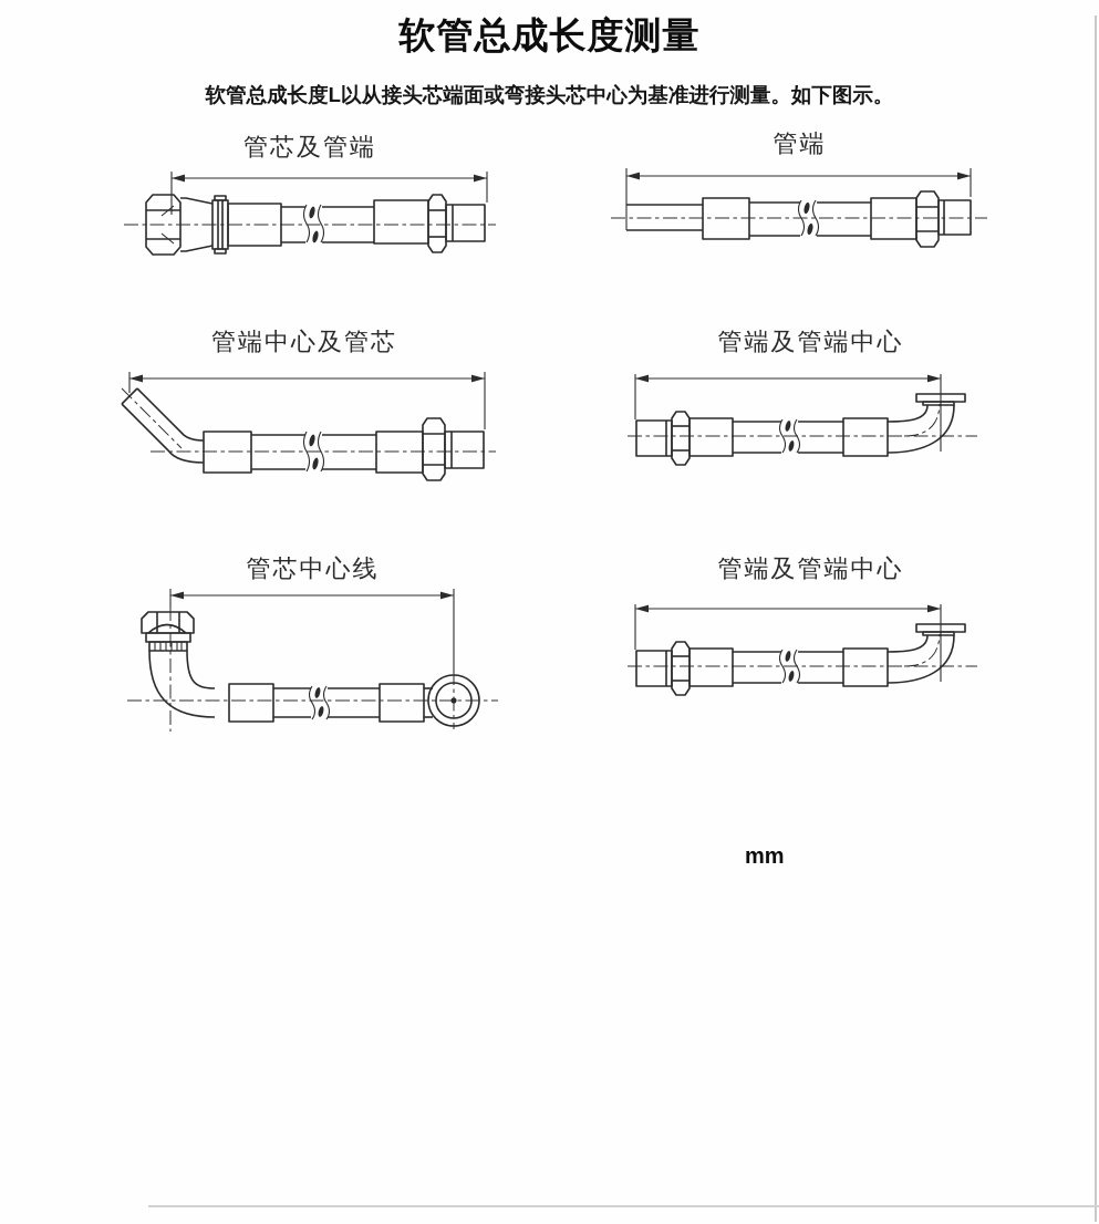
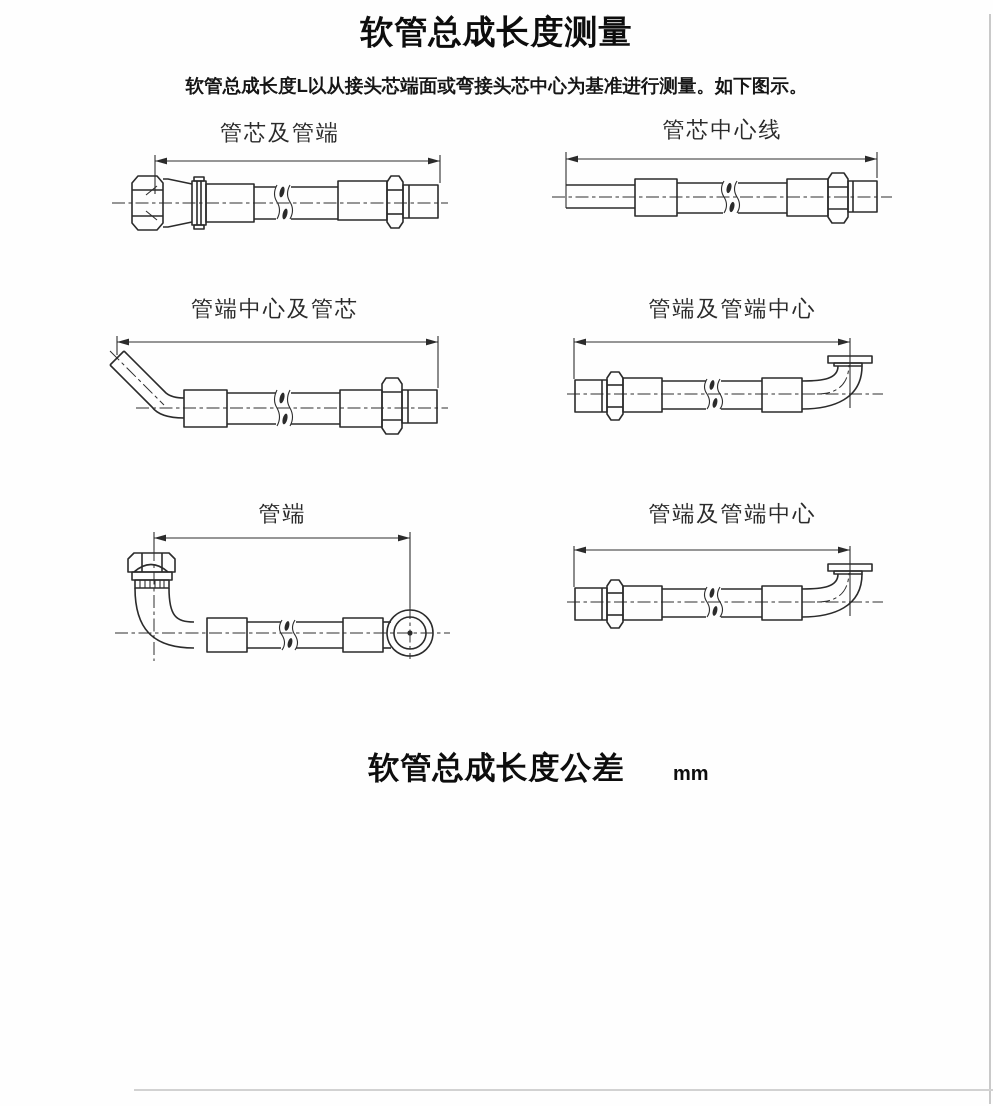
  软管总成长度测量
  软管总成长度L以从接头芯端面或弯接头芯中心为基准进行测量。如下图示。
  管芯及管端
- 管端
+ 管芯中心线
  管端中心及管芯
  管端及管端中心
- 管芯中心线
+ 管端
  管端及管端中心
+ 软管总成长度公差
  mm
